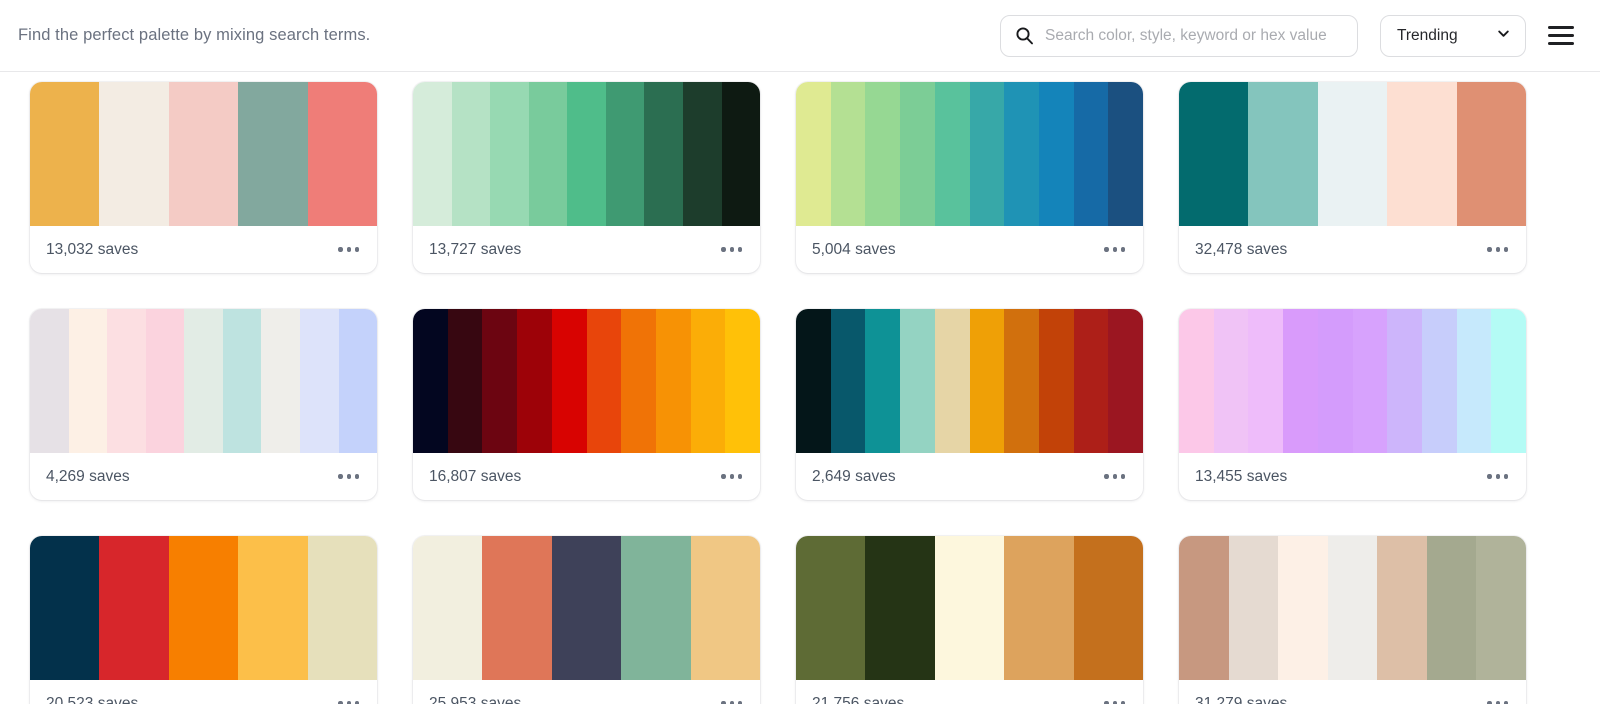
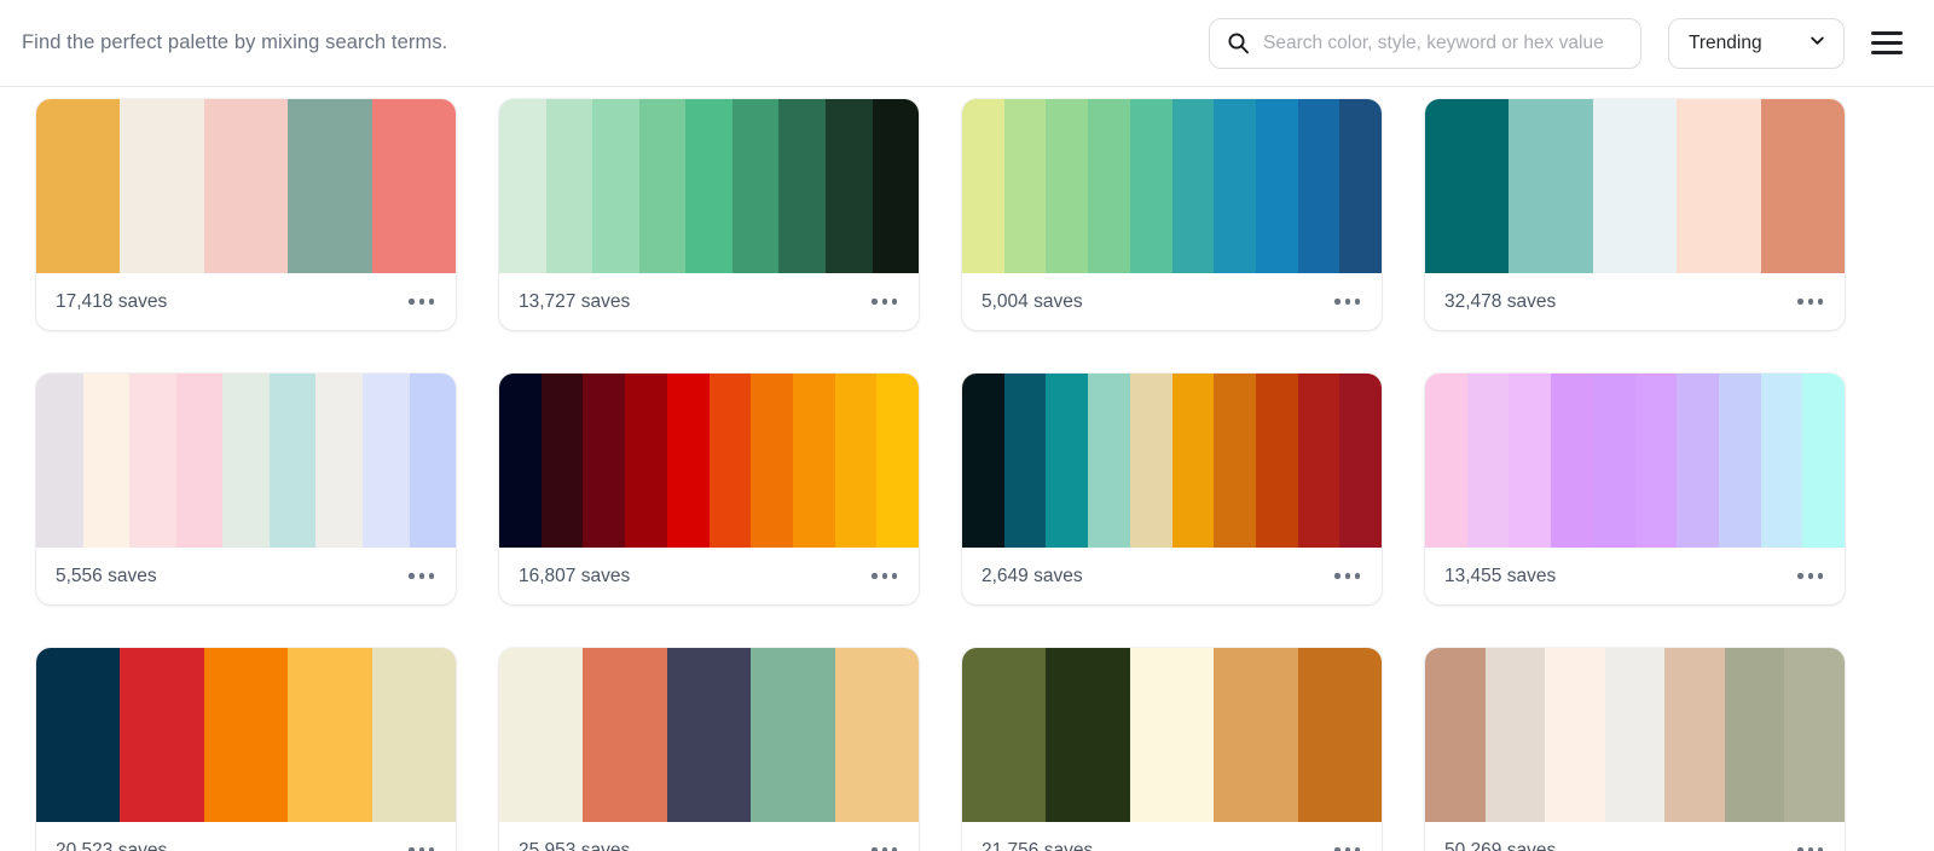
  Find the perfect palette by mixing search terms.
  Search color, style, keyword or hex value
  Trending
- 13,032 saves
+ 17,418 saves
  13,727 saves
  5,004 saves
  32,478 saves
- 4,269 saves
+ 5,556 saves
  16,807 saves
  2,649 saves
  13,455 saves
  20,523 saves
  25,953 saves
  21,756 saves
- 31,279 saves
+ 50,269 saves
